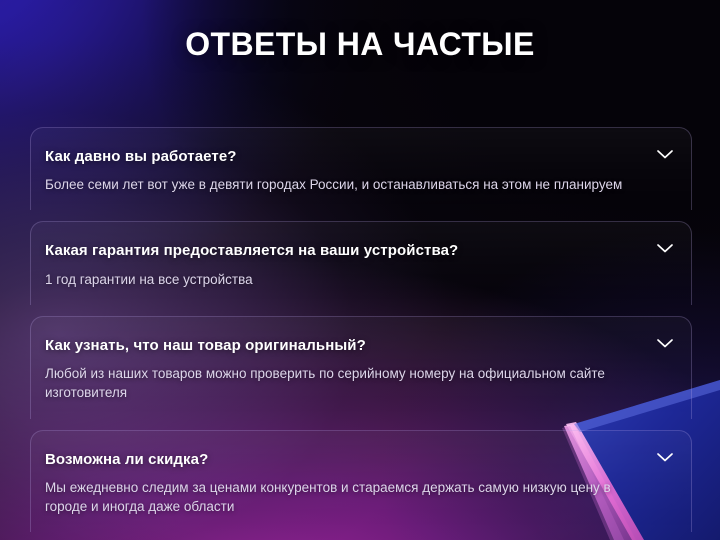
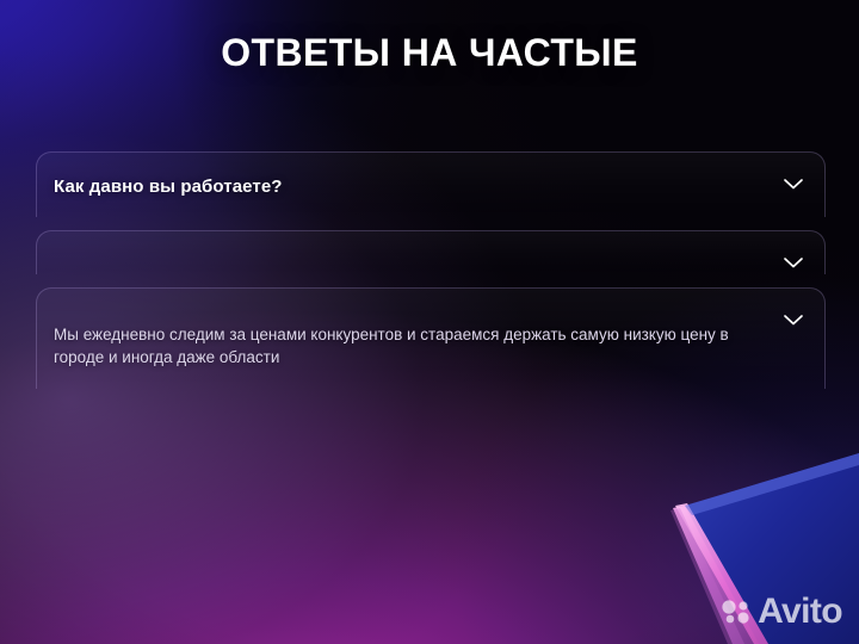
  ОТВЕТЫ НА ЧАСТЫЕ
  Как давно вы работаете?
- Более семи лет вот уже в девяти городах России, и останавливаться на этом не планируем
- Какая гарантия предоставляется на ваши устройства?
- 1 год гарантии на все устройства
- Как узнать, что наш товар оригинальный?
- Любой из наших товаров можно проверить по серийному номеру на официальном сайте изготовителя
- Возможна ли скидка?
  Мы ежедневно следим за ценами конкурентов и стараемся держать самую низкую цену в городе и иногда даже области
+ Avito
